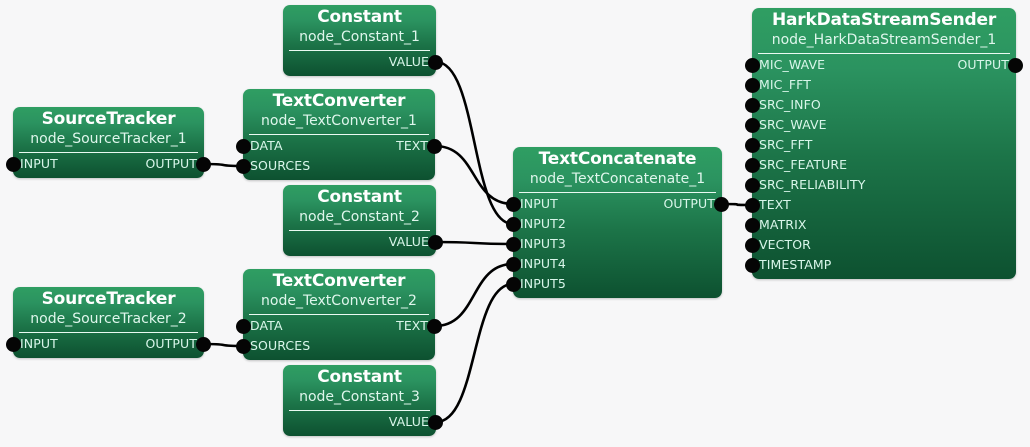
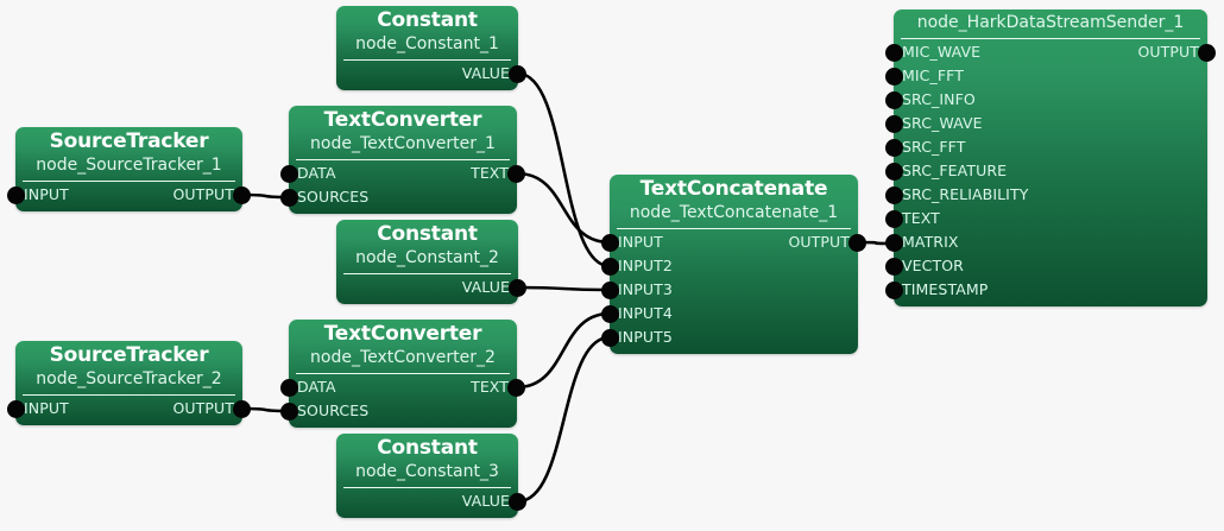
  Constant
  node_Constant_1
  VALUE
  SourceTracker
  node_SourceTracker_1
  INPUT
  OUTPUT
  TextConverter
  node_TextConverter_1
  DATA
  TEXT
  SOURCES
  Constant
  node_Constant_2
  VALUE
  TextConcatenate
  node_TextConcatenate_1
  INPUT
  OUTPUT
  INPUT2
  INPUT3
  INPUT4
  INPUT5
  TextConverter
  node_TextConverter_2
  DATA
  TEXT
  SOURCES
  SourceTracker
  node_SourceTracker_2
  INPUT
  OUTPUT
  Constant
  node_Constant_3
  VALUE
- HarkDataStreamSender
  node_HarkDataStreamSender_1
  MIC_WAVE
  OUTPUT
  MIC_FFT
  SRC_INFO
  SRC_WAVE
  SRC_FFT
  SRC_FEATURE
  SRC_RELIABILITY
  TEXT
  MATRIX
  VECTOR
  TIMESTAMP
